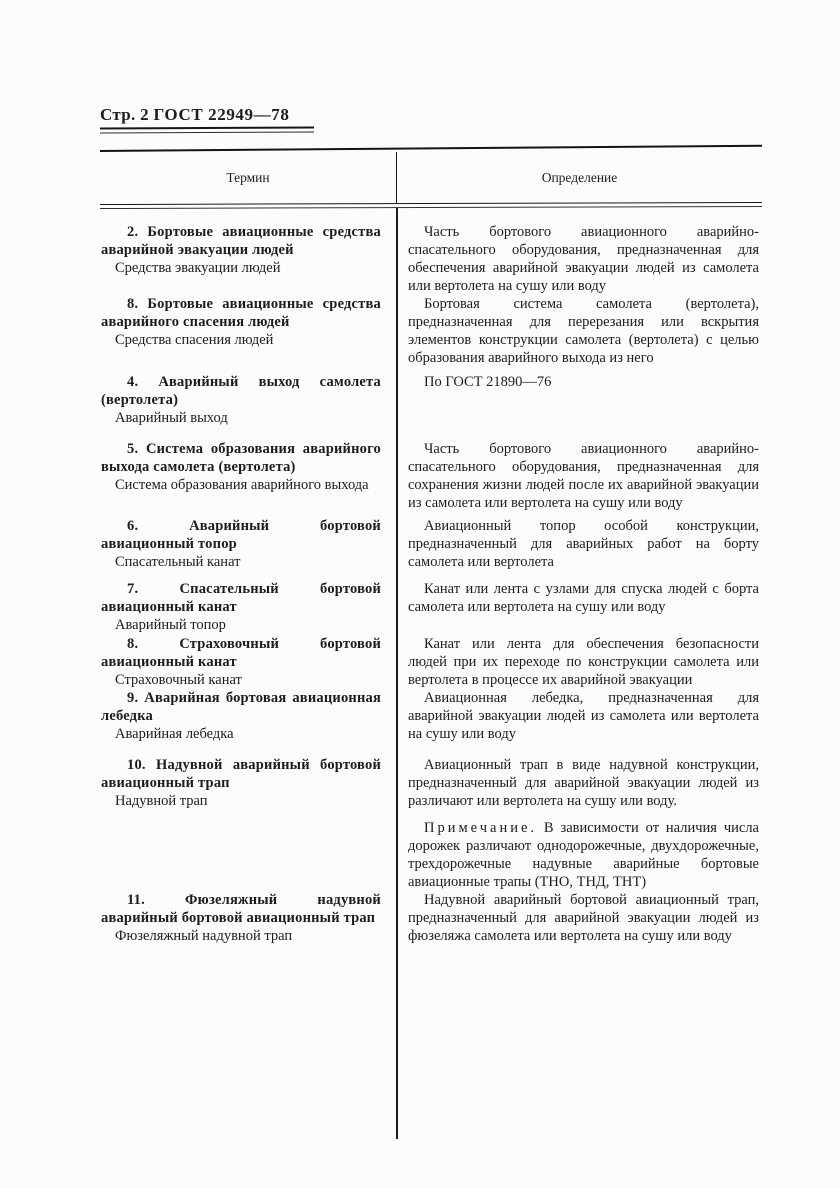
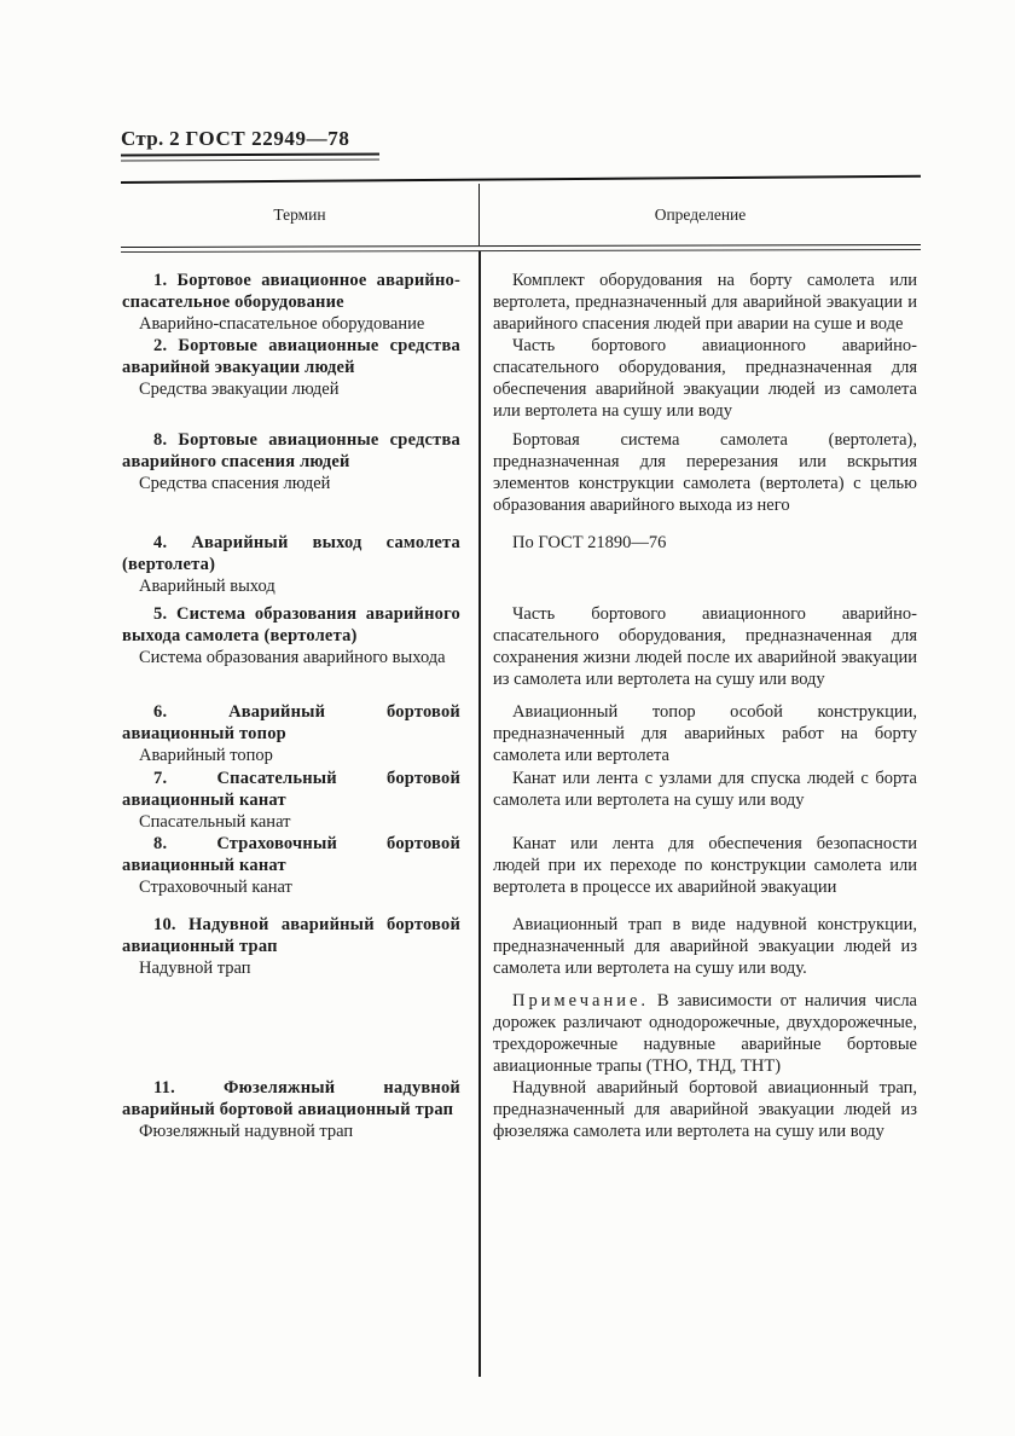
  Стр. 2 ГОСТ 22949—78
  Термин
  Определение
+ 1. Бортовое авиационное аварийно-спасательное оборудование
+ Аварийно-спасательное оборудование
+ Комплект оборудования на борту самолета или вертолета, предназначенный для аварийной эвакуации и аварийного спасения людей при аварии на суше и воде
  2. Бортовые авиационные средства аварийной эвакуации людей
  Средства эвакуации людей
  Часть бортового авиационного аварийно-спасательного оборудования, предназначенная для обеспечения аварийной эвакуации людей из самолета или вертолета на сушу или воду
  8. Бортовые авиационные средства аварийного спасения людей
  Средства спасения людей
  Бортовая система самолета (вертолета), предназначенная для перерезания или вскрытия элементов конструкции самолета (вертолета) с целью образования аварийного выхода из него
  4. Аварийный выход самолета (вертолета)
  Аварийный выход
  По ГОСТ 21890—76
  5. Система образования аварийного выхода самолета (вертолета)
  Система образования аварийного выхода
  Часть бортового авиационного аварийно-спасательного оборудования, предназначенная для сохранения жизни людей после их аварийной эвакуации из самолета или вертолета на сушу или воду
  6. Аварийный бортовой авиационный топор
- Спасательный канат
+ Аварийный топор
  Авиационный топор особой конструкции, предназначенный для аварийных работ на борту самолета или вертолета
  7. Спасательный бортовой авиационный канат
- Аварийный топор
+ Спасательный канат
  Канат или лента с узлами для спуска людей с борта самолета или вертолета на сушу или воду
  8. Страховочный бортовой авиационный канат
  Страховочный канат
  Канат или лента для обеспечения безопасности людей при их переходе по конструкции самолета или вертолета в процессе их аварийной эвакуации
- 9. Аварийная бортовая авиационная лебедка
- Аварийная лебедка
- Авиационная лебедка, предназначенная для аварийной эвакуации людей из самолета или вертолета на сушу или воду
  10. Надувной аварийный бортовой авиационный трап
  Надувной трап
- Авиационный трап в виде надувной конструкции, предназначенный для аварийной эвакуации людей из различают или вертолета на сушу или воду.
+ Авиационный трап в виде надувной конструкции, предназначенный для аварийной эвакуации людей из самолета или вертолета на сушу или воду.
  Примечание. В зависимости от наличия числа дорожек различают однодорожечные, двухдорожечные, трехдорожечные надувные аварийные бортовые авиационные трапы (ТНО, ТНД, ТНТ)
  11. Фюзеляжный надувной аварийный бортовой авиационный трап
  Фюзеляжный надувной трап
  Надувной аварийный бортовой авиационный трап, предназначенный для аварийной эвакуации людей из фюзеляжа самолета или вертолета на сушу или воду
